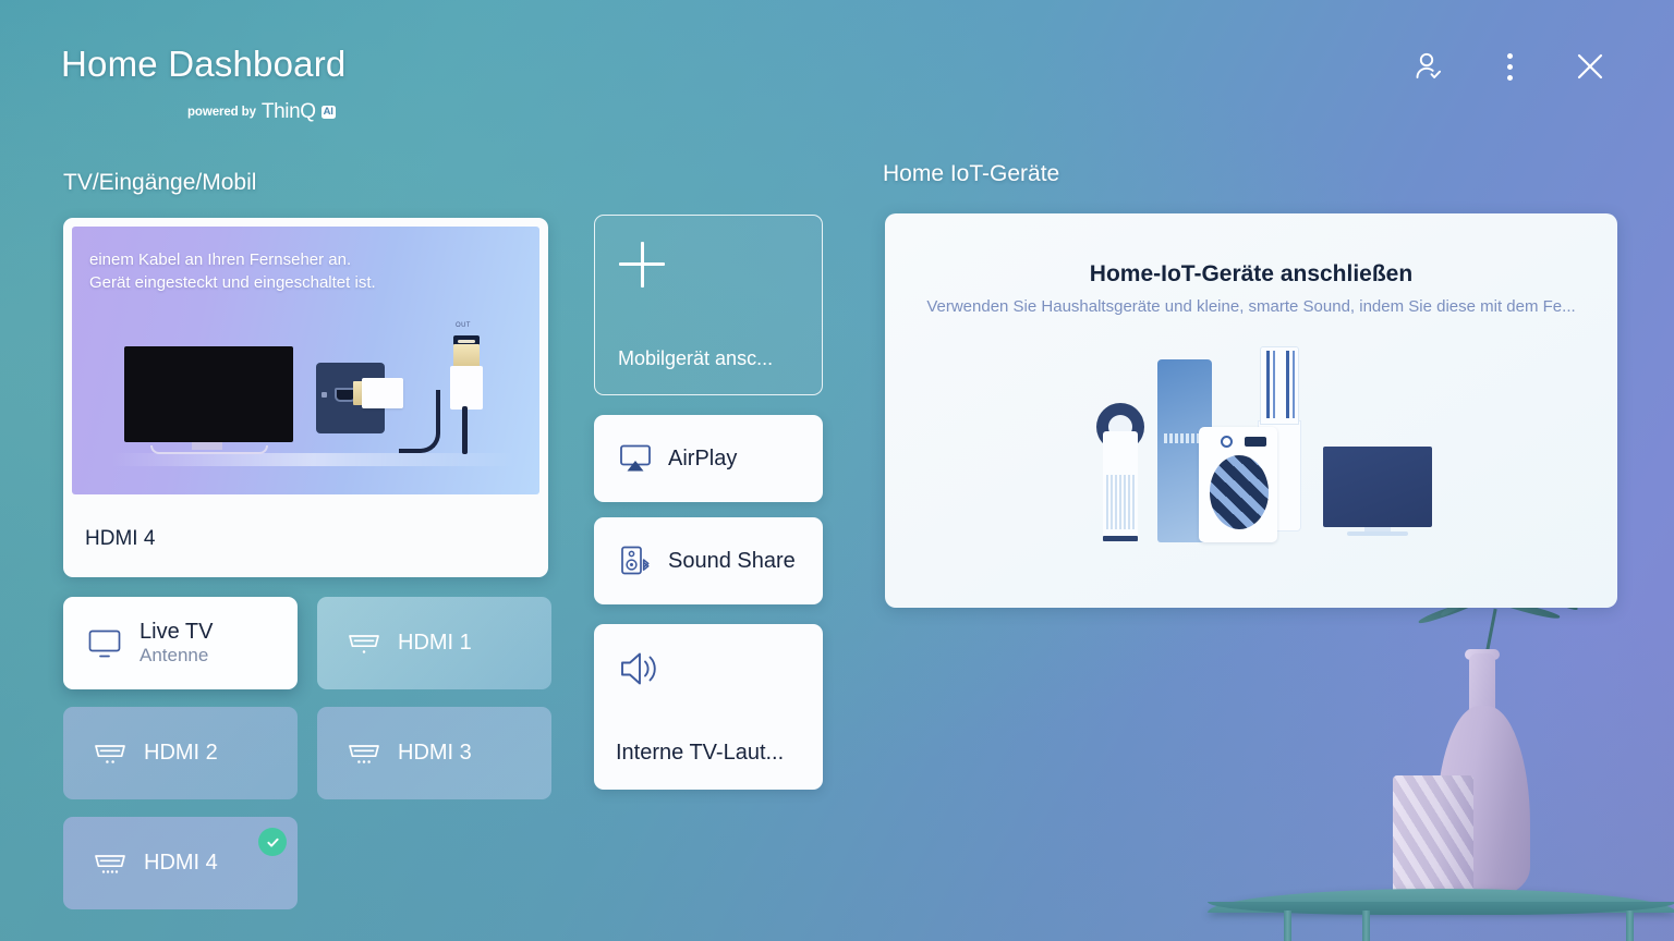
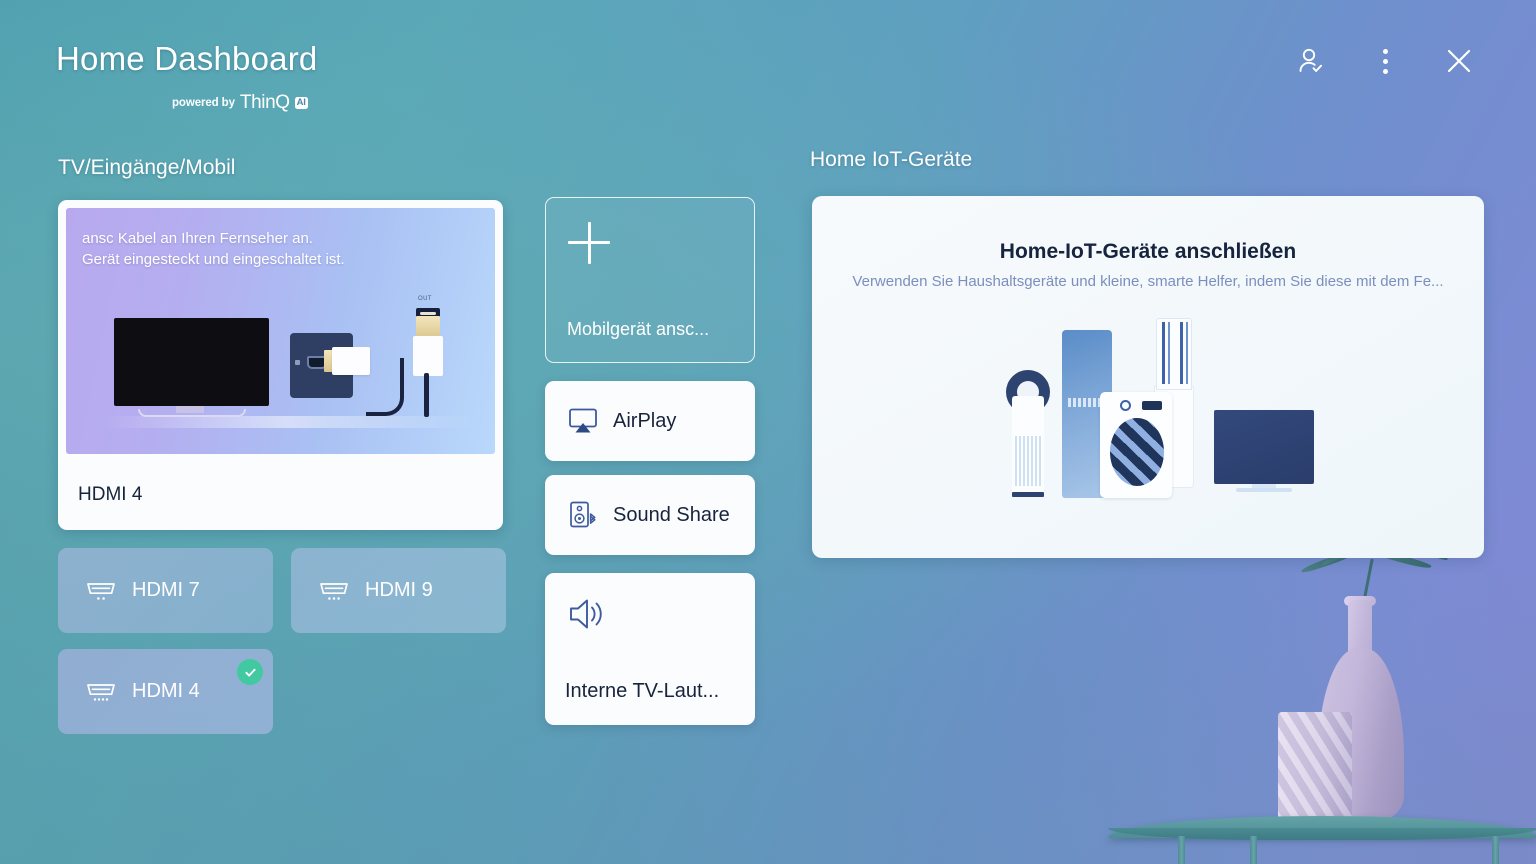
  Home Dashboard
  powered by
  ThinQ
  AI
  TV/Eingänge/Mobil
  Home IoT-Gerätе
- einem Kabel an Ihren Fernseher an.
+ ansc Kabel an Ihren Fernseher an.
  Gerät eingesteckt und eingeschaltet ist.
  HDMI 4
- Live TV
- Antenne
- HDMI 1
- HDMI 2
+ HDMI 7
- HDMI 3
+ HDMI 9
  HDMI 4
  Mobilgerät ansc...
  AirPlay
  Sound Share
  Interne TV-Laut...
  Home-IoT-Geräte anschließen
- Verwenden Sie Haushaltsgeräte und kleine, smarte Sound, indem Sie diese mit dem Fe...
+ Verwenden Sie Haushaltsgeräte und kleine, smarte Helfer, indem Sie diese mit dem Fe...
